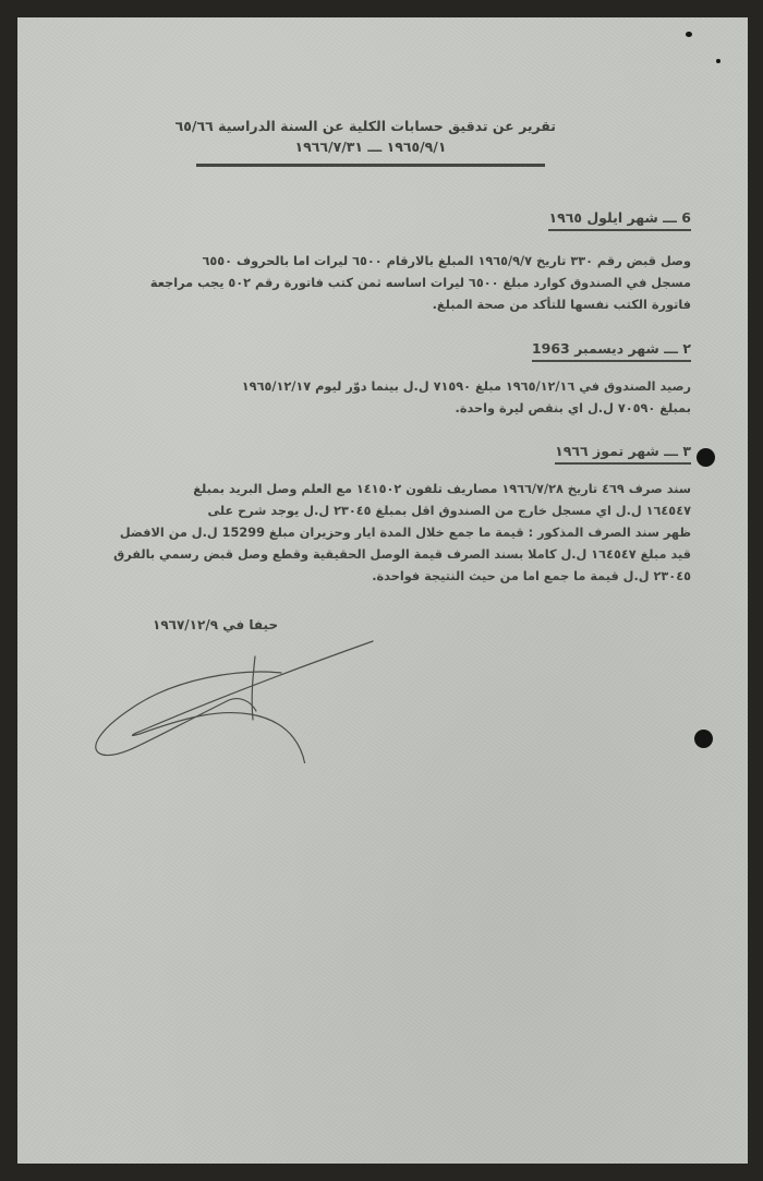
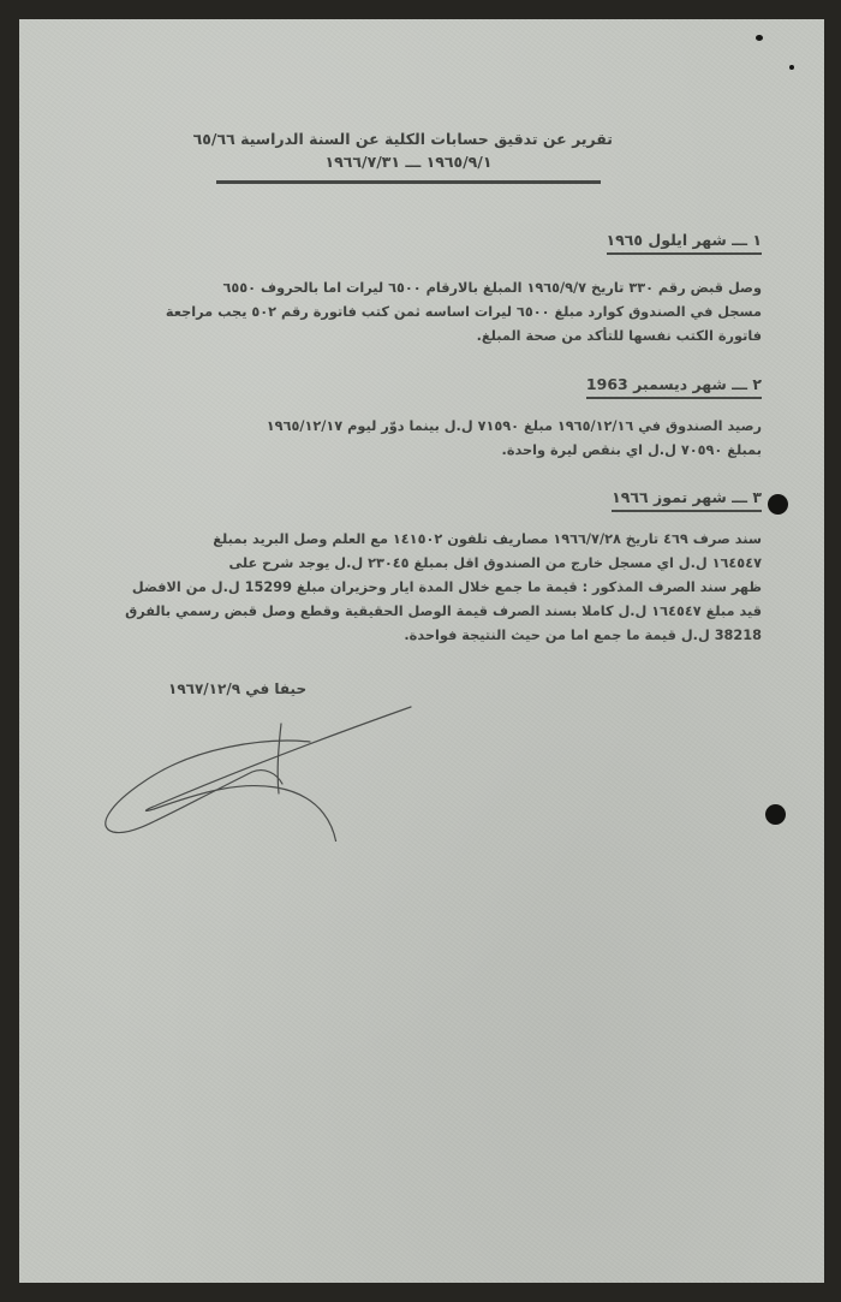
  تقرير عن تدقيق حسابات الكلية عن السنة الدراسية ٦٥/٦٦
  ١٩٦٥/٩/١ ـــ ١٩٦٦/٧/٣١
- 6 ـــ شهر ايلول ١٩٦٥
+ ١ ـــ شهر ايلول ١٩٦٥
  وصل قبض رقم ٣٣٠ تاريخ ١٩٦٥/٩/٧ المبلغ بالارقام ٦٥٠٠ ليرات اما بالحروف ٦٥٥٠
  مسجل في الصندوق كوارد مبلغ ٦٥٠٠ ليرات اساسه ثمن كتب فاتورة رقم ٥٠٢ يجب مراجعة
  فاتورة الكتب نفسها للتأكد من صحة المبلغ.
  ٢ ـــ شهر ديسمبر 1963
  رصيد الصندوق في ١٩٦٥/١٢/١٦ مبلغ ٧١٥٩٠ ل.ل بينما دوّر ليوم ١٩٦٥/١٢/١٧
  بمبلغ ٧٠٥٩٠ ل.ل اي بنقص ليرة واحدة.
  ٣ ـــ شهر تموز ١٩٦٦
  سند صرف ٤٦٩ تاريخ ١٩٦٦/٧/٢٨ مصاريف تلفون ١٤١٥٠٢ مع العلم وصل البريد بمبلغ
  ١٦٤٥٤٧ ل.ل اي مسجل خارج من الصندوق اقل بمبلغ ٢٣٠٤٥ ل.ل يوجد شرح على
  ظهر سند الصرف المذكور : قيمة ما جمع خلال المدة ايار وحزيران مبلغ 15299 ل.ل من الافضل
  قيد مبلغ ١٦٤٥٤٧ ل.ل كاملا بسند الصرف قيمة الوصل الحقيقية وقطع وصل قبض رسمي بالفرق
- ٢٣٠٤٥ ل.ل قيمة ما جمع اما من حيث النتيجة فواحدة.
+ 38218 ل.ل قيمة ما جمع اما من حيث النتيجة فواحدة.
  حيفا في ١٩٦٧/١٢/٩
